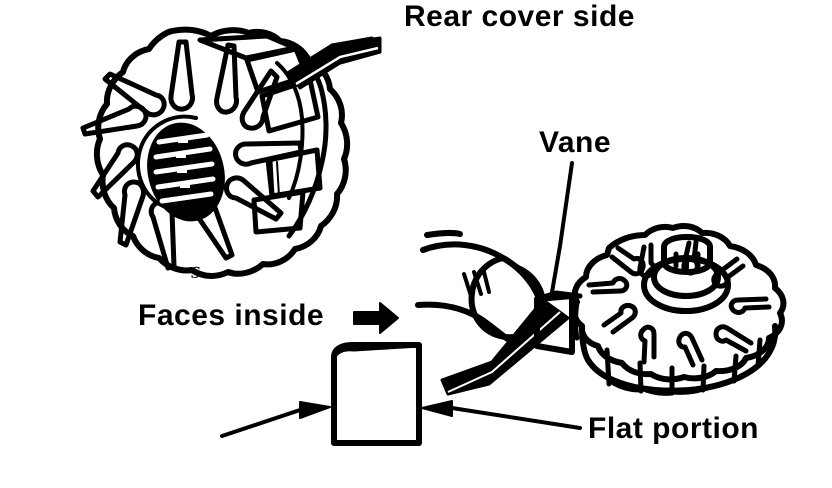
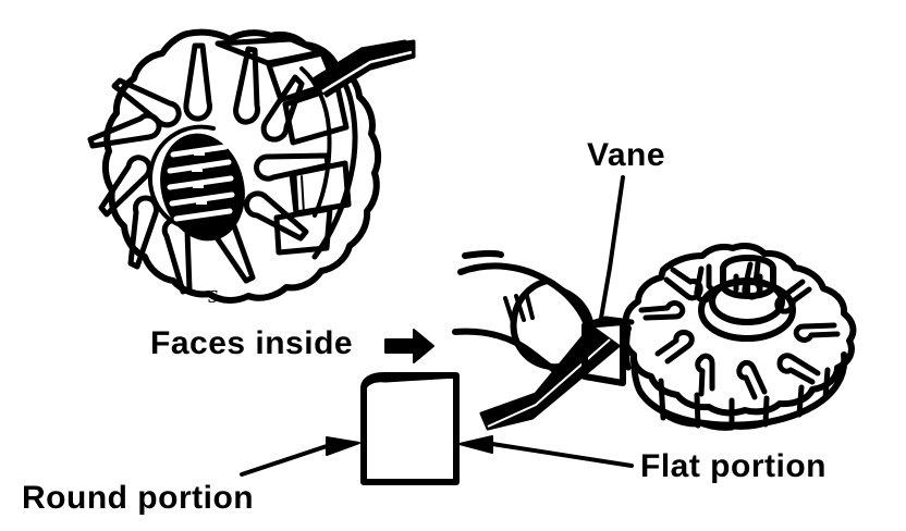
  s
- Rear cover side
  Vane
  Faces inside
+ Round portion
  Flat portion
